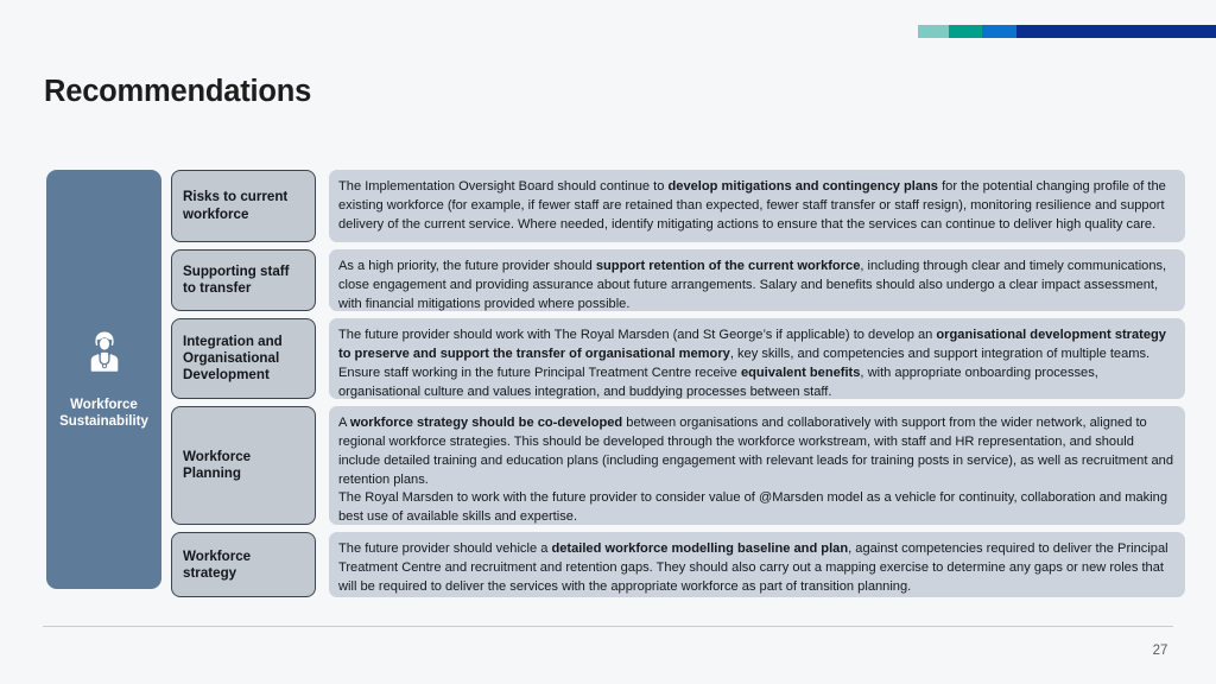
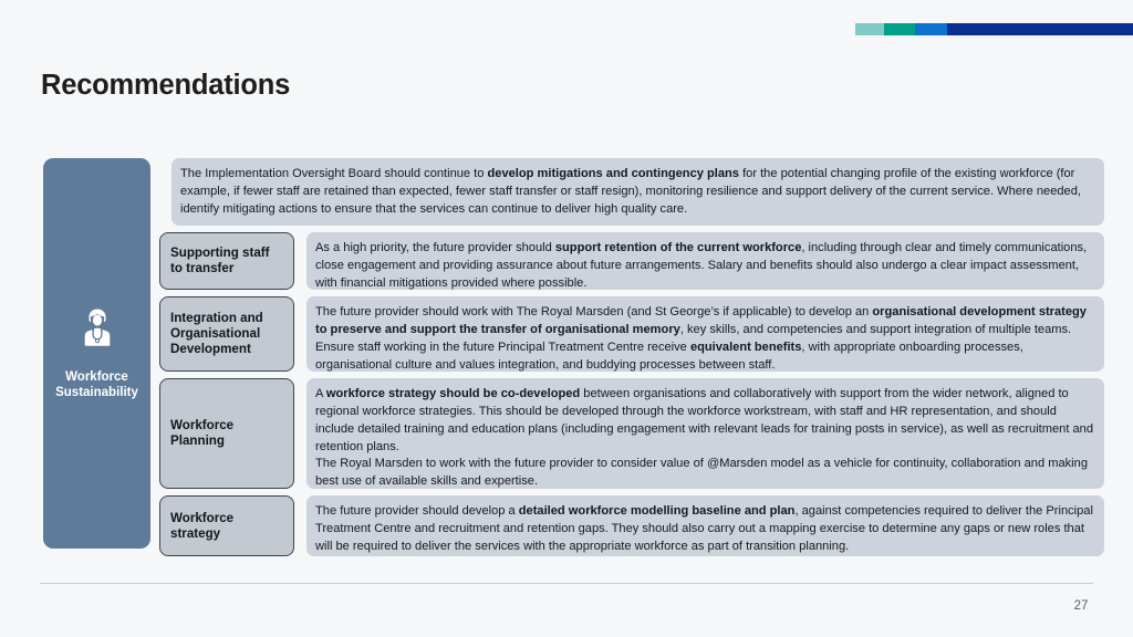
  Recommendations
  Workforce
  Sustainability
- Risks to current
- workforce
  The Implementation Oversight Board should continue to develop mitigations and contingency plans for the potential changing profile of the existing workforce (for example, if fewer staff are retained than expected, fewer staff transfer or staff resign), monitoring resilience and support delivery of the current service. Where needed, identify mitigating actions to ensure that the services can continue to deliver high quality care.
  Supporting staff
  to transfer
  As a high priority, the future provider should support retention of the current workforce, including through clear and timely communications, close engagement and providing assurance about future arrangements. Salary and benefits should also undergo a clear impact assessment, with financial mitigations provided where possible.
  Integration and
  Organisational
  Development
  The future provider should work with The Royal Marsden (and St George’s if applicable) to develop an organisational development strategy to preserve and support the transfer of organisational memory, key skills, and competencies and support integration of multiple teams. Ensure staff working in the future Principal Treatment Centre receive equivalent benefits, with appropriate onboarding processes, organisational culture and values integration, and buddying processes between staff.
  Workforce
  Planning
  A workforce strategy should be co-developed between organisations and collaboratively with support from the wider network, aligned to regional workforce strategies. This should be developed through the workforce workstream, with staff and HR representation, and should include detailed training and education plans (including engagement with relevant leads for training posts in service), as well as recruitment and retention plans.
  The Royal Marsden to work with the future provider to consider value of @Marsden model as a vehicle for continuity, collaboration and making best use of available skills and expertise.
  Workforce
  strategy
- The future provider should vehicle a detailed workforce modelling baseline and plan, against competencies required to deliver the Principal Treatment Centre and recruitment and retention gaps. They should also carry out a mapping exercise to determine any gaps or new roles that will be required to deliver the services with the appropriate workforce as part of transition planning.
+ The future provider should develop a detailed workforce modelling baseline and plan, against competencies required to deliver the Principal Treatment Centre and recruitment and retention gaps. They should also carry out a mapping exercise to determine any gaps or new roles that will be required to deliver the services with the appropriate workforce as part of transition planning.
  27
